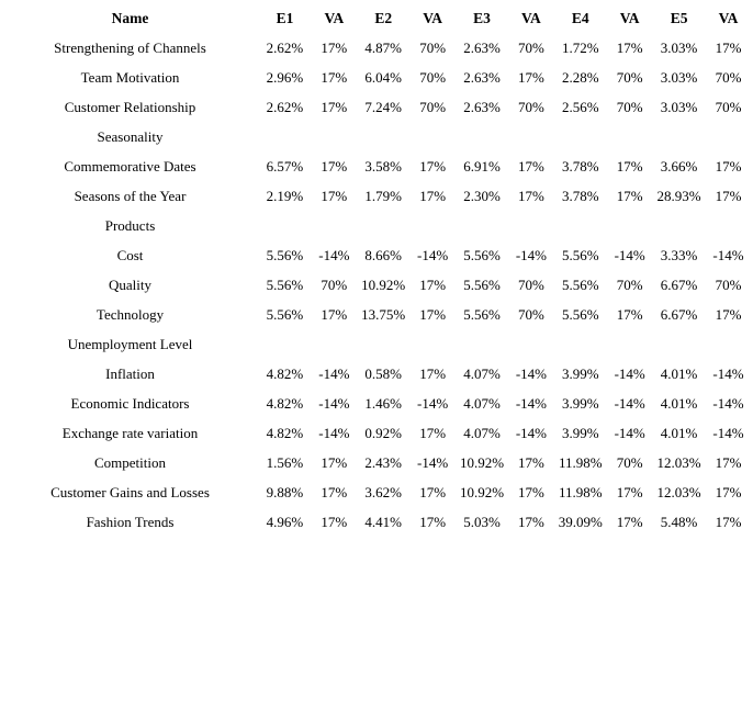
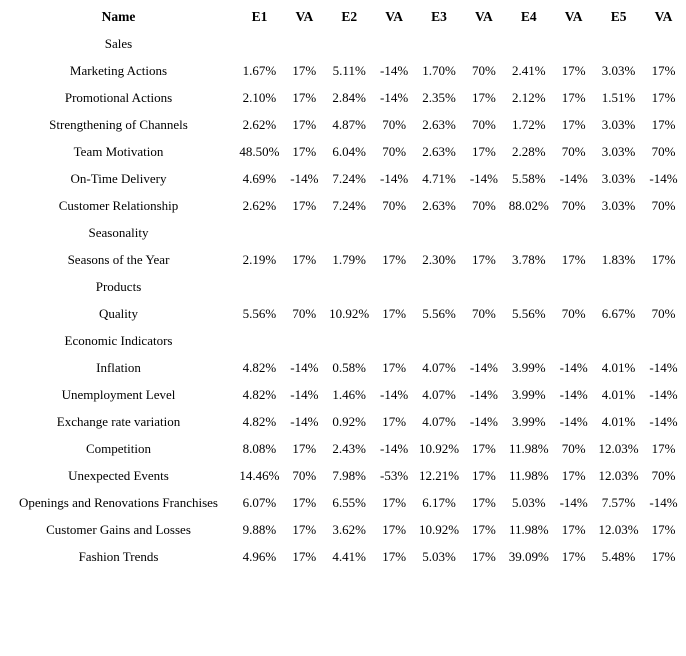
  Name	E1	VA	E2	VA	E3	VA	E4	VA	E5	VA
+ Sales
+ Marketing Actions	1.67%	17%	5.11%	-14%	1.70%	70%	2.41%	17%	3.03%	17%
+ Promotional Actions	2.10%	17%	2.84%	-14%	2.35%	17%	2.12%	17%	1.51%	17%
  Strengthening of Channels	2.62%	17%	4.87%	70%	2.63%	70%	1.72%	17%	3.03%	17%
- Team Motivation	2.96%	17%	6.04%	70%	2.63%	17%	2.28%	70%	3.03%	70%
+ Team Motivation	48.50%	17%	6.04%	70%	2.63%	17%	2.28%	70%	3.03%	70%
+ On-Time Delivery	4.69%	-14%	7.24%	-14%	4.71%	-14%	5.58%	-14%	3.03%	-14%
- Customer Relationship	2.62%	17%	7.24%	70%	2.63%	70%	2.56%	70%	3.03%	70%
+ Customer Relationship	2.62%	17%	7.24%	70%	2.63%	70%	88.02%	70%	3.03%	70%
  Seasonality
- Commemorative Dates	6.57%	17%	3.58%	17%	6.91%	17%	3.78%	17%	3.66%	17%
- Seasons of the Year	2.19%	17%	1.79%	17%	2.30%	17%	3.78%	17%	28.93%	17%
+ Seasons of the Year	2.19%	17%	1.79%	17%	2.30%	17%	3.78%	17%	1.83%	17%
  Products
- Cost	5.56%	-14%	8.66%	-14%	5.56%	-14%	5.56%	-14%	3.33%	-14%
  Quality	5.56%	70%	10.92%	17%	5.56%	70%	5.56%	70%	6.67%	70%
- Technology	5.56%	17%	13.75%	17%	5.56%	70%	5.56%	17%	6.67%	17%
- Unemployment Level
+ Economic Indicators
  Inflation	4.82%	-14%	0.58%	17%	4.07%	-14%	3.99%	-14%	4.01%	-14%
- Economic Indicators	4.82%	-14%	1.46%	-14%	4.07%	-14%	3.99%	-14%	4.01%	-14%
+ Unemployment Level	4.82%	-14%	1.46%	-14%	4.07%	-14%	3.99%	-14%	4.01%	-14%
  Exchange rate variation	4.82%	-14%	0.92%	17%	4.07%	-14%	3.99%	-14%	4.01%	-14%
- Competition	1.56%	17%	2.43%	-14%	10.92%	17%	11.98%	70%	12.03%	17%
+ Competition	8.08%	17%	2.43%	-14%	10.92%	17%	11.98%	70%	12.03%	17%
+ Unexpected Events	14.46%	70%	7.98%	-53%	12.21%	17%	11.98%	17%	12.03%	70%
+ Openings and Renovations Franchises	6.07%	17%	6.55%	17%	6.17%	17%	5.03%	-14%	7.57%	-14%
  Customer Gains and Losses	9.88%	17%	3.62%	17%	10.92%	17%	11.98%	17%	12.03%	17%
  Fashion Trends	4.96%	17%	4.41%	17%	5.03%	17%	39.09%	17%	5.48%	17%
